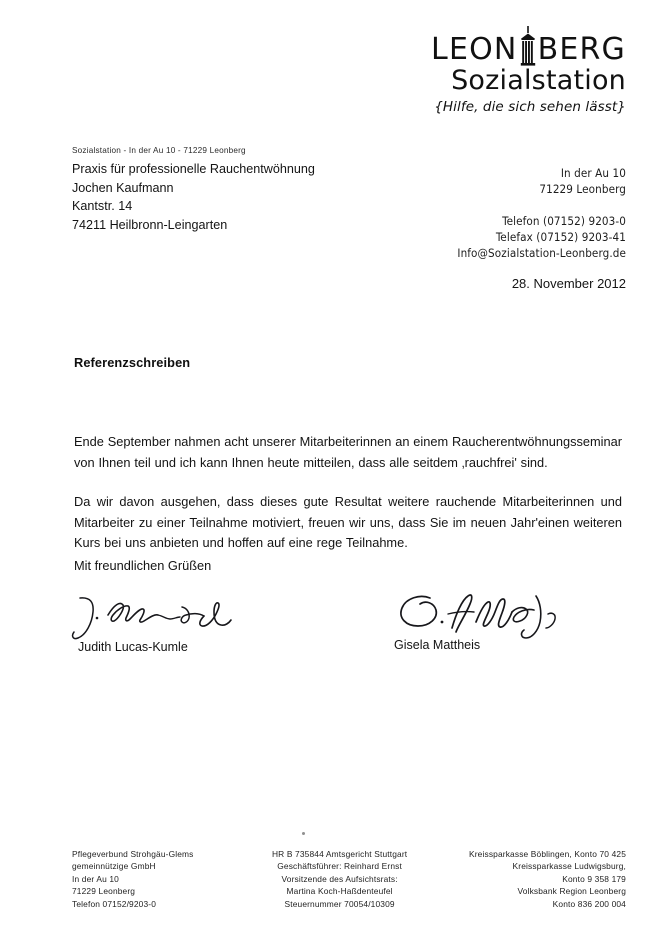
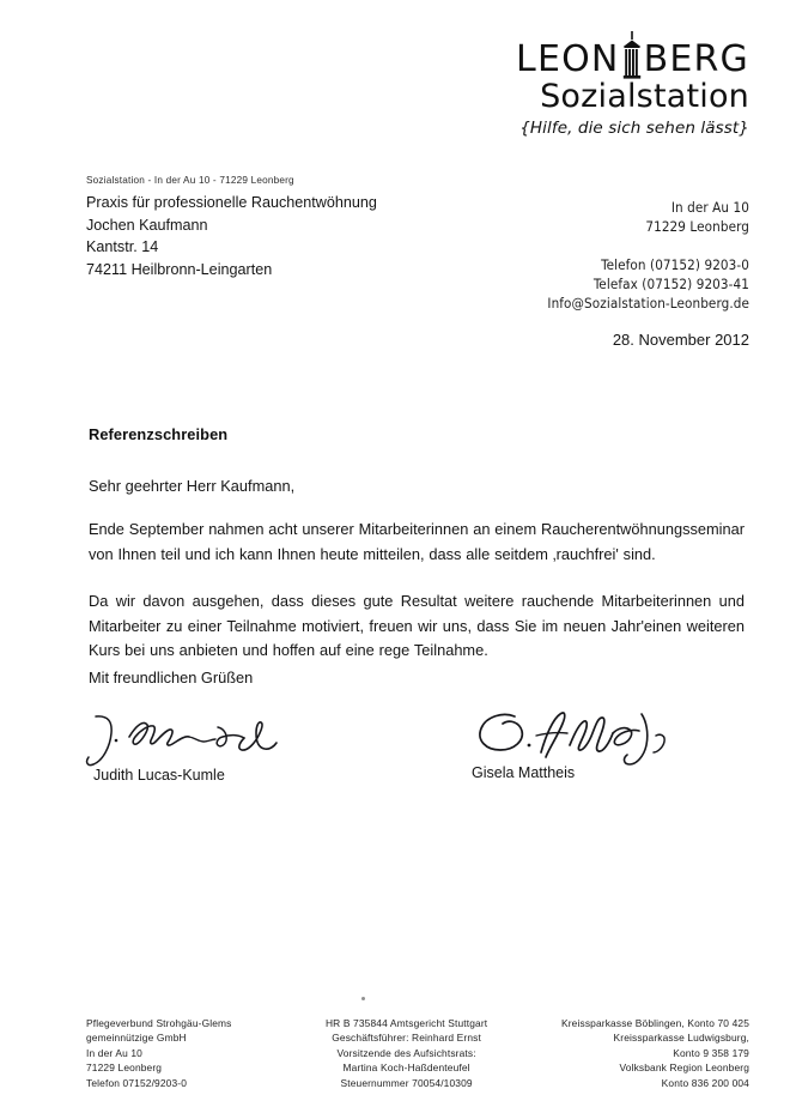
  LEON
  BERG
  Sozialstation
  {Hilfe, die sich sehen lässt}
  Sozialstation - In der Au 10 - 71229 Leonberg
  Praxis für professionelle Rauchentwöhnung
  Jochen Kaufmann
  Kantstr. 14
  74211 Heilbronn-Leingarten
  In der Au 10
  71229 Leonberg
  Telefon (07152) 9203-0
  Telefax (07152) 9203-41
  Info@Sozialstation-Leonberg.de
  28. November 2012
  Referenzschreiben
+ Sehr geehrter Herr Kaufmann,
  Ende September nahmen acht unserer Mitarbeiterinnen an einem Raucherentwöhnungsseminar von Ihnen teil und ich kann Ihnen heute mitteilen, dass alle seitdem ‚rauchfrei' sind.
  Da wir davon ausgehen, dass dieses gute Resultat weitere rauchende Mitarbeiterinnen und Mitarbeiter zu einer Teilnahme motiviert, freuen wir uns, dass Sie im neuen Jahr'einen weiteren Kurs bei uns anbieten und hoffen auf eine rege Teilnahme.
  Mit freundlichen Grüßen
  Judith Lucas-Kumle
  Gisela Mattheis
  Pflegeverbund Strohgäu-Glems
  gemeinnützige GmbH
  In der Au 10
  71229 Leonberg
  Telefon 07152/9203-0
  HR B 735844 Amtsgericht Stuttgart
  Geschäftsführer: Reinhard Ernst
  Vorsitzende des Aufsichtsrats:
  Martina Koch-Haßdenteufel
  Steuernummer 70054/10309
  Kreissparkasse Böblingen, Konto 70 425
  Kreissparkasse Ludwigsburg,
  Konto 9 358 179
  Volksbank Region Leonberg
  Konto 836 200 004
